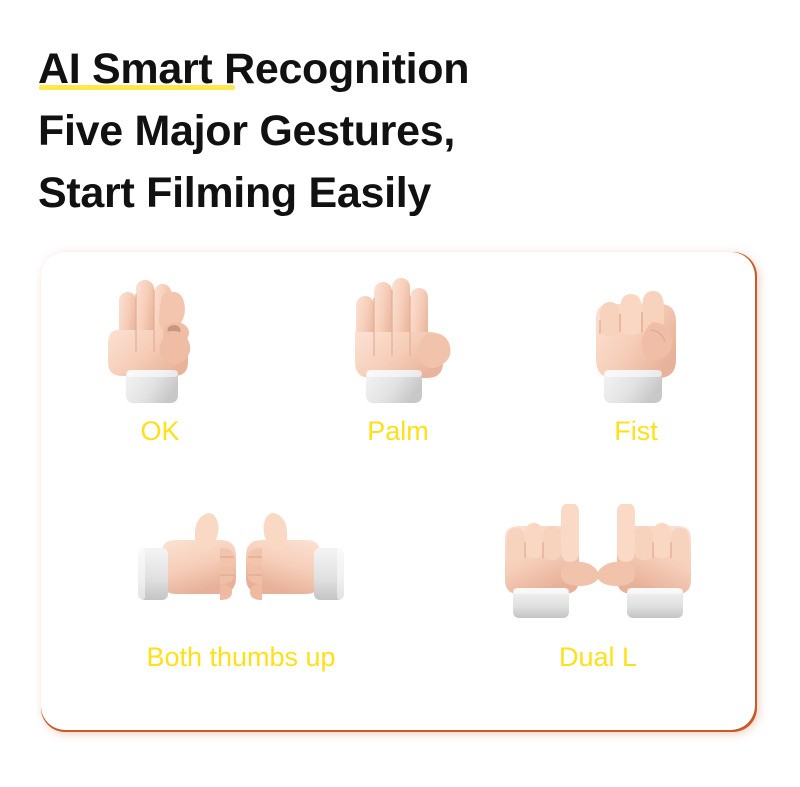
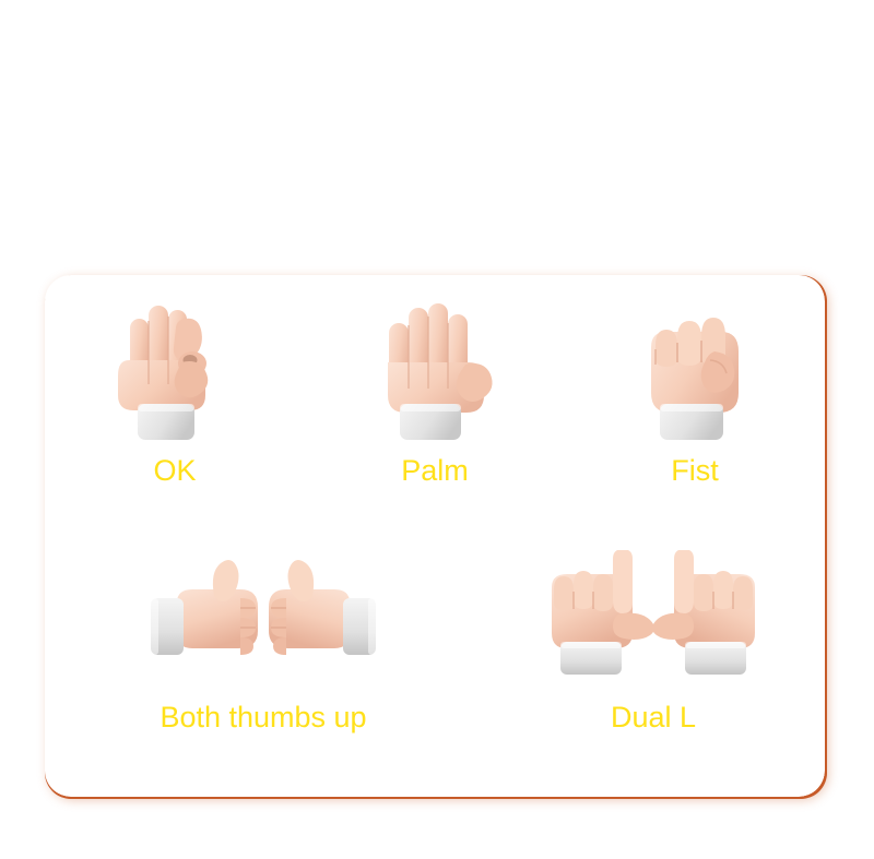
- AI Smart Recognition
- Five Major Gestures,
- Start Filming Easily
  OK
  Palm
  Fist
  Both thumbs up
  Dual L
